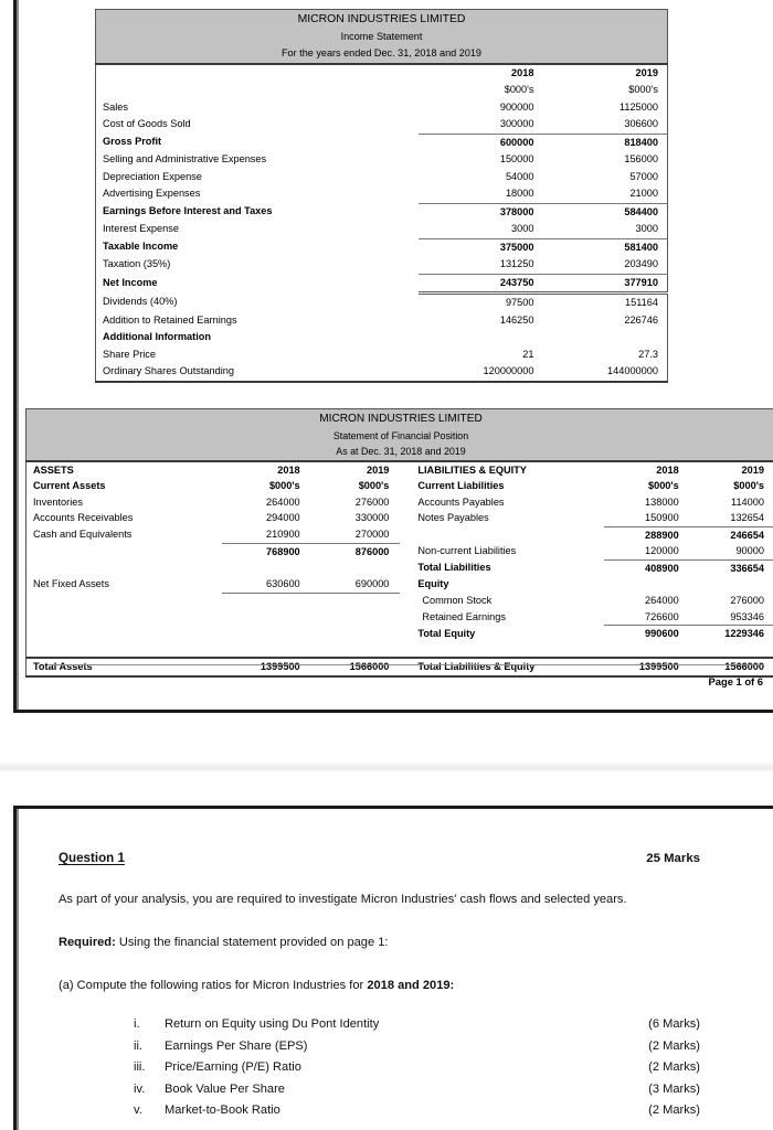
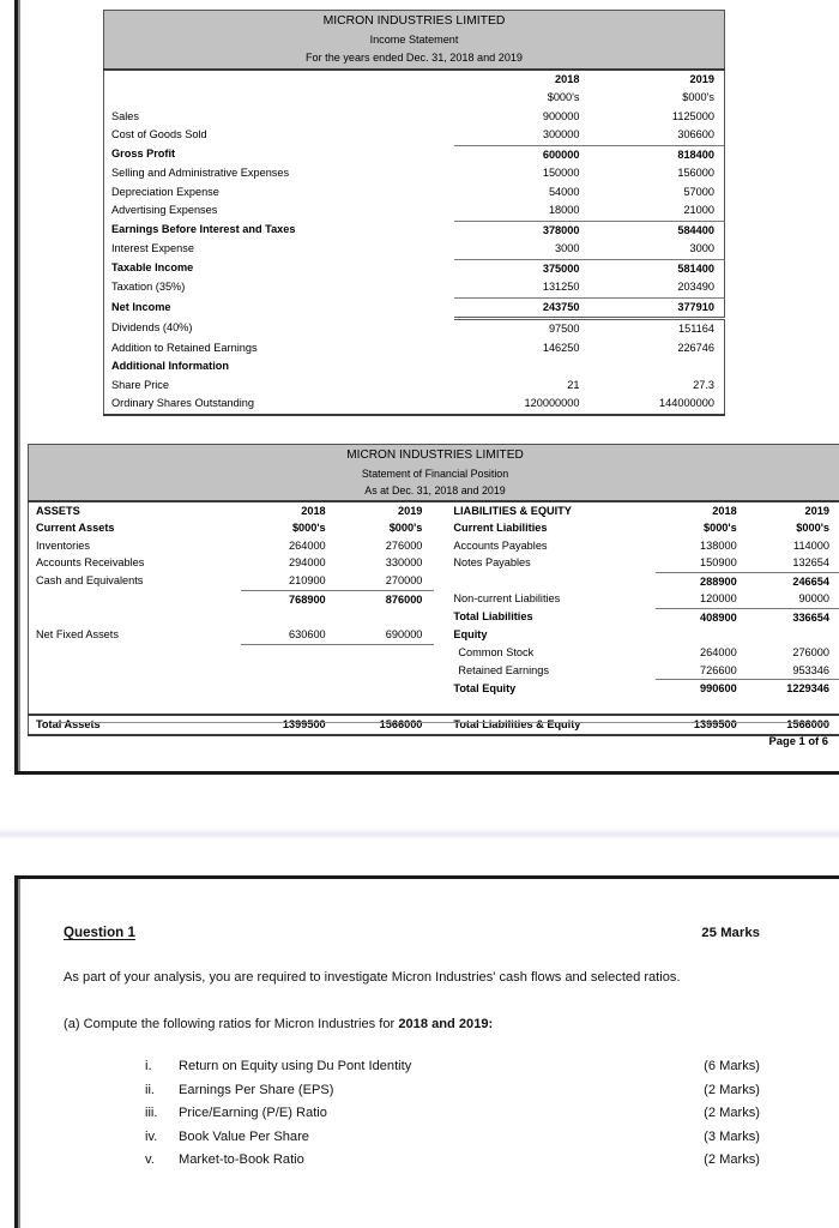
  MICRON INDUSTRIES LIMITED
  Income Statement
  For the years ended Dec. 31, 2018 and 2019
  	2018	2019
  	$000's	$000's
  Sales	900000	1125000
  Cost of Goods Sold	300000	306600
  Gross Profit	600000	818400
  Selling and Administrative Expenses	150000	156000
  Depreciation Expense	54000	57000
  Advertising Expenses	18000	21000
  Earnings Before Interest and Taxes	378000	584400
  Interest Expense	3000	3000
  Taxable Income	375000	581400
  Taxation (35%)	131250	203490
  Net Income	243750	377910
  Dividends (40%)	97500	151164
  Addition to Retained Earnings	146250	226746
  Additional Information
  Share Price	21	27.3
  Ordinary Shares Outstanding	120000000	144000000
  MICRON INDUSTRIES LIMITED
  Statement of Financial Position
  As at Dec. 31, 2018 and 2019
  ASSETS	2018	2019		LIABILITIES & EQUITY	2018	2019
  Current Assets	$000's	$000's		Current Liabilities	$000's	$000's
  Inventories	264000	276000		Accounts Payables	138000	114000
  Accounts Receivables	294000	330000		Notes Payables	150900	132654
  Cash and Equivalents	210900	270000			288900	246654
  	768900	876000		Non-current Liabilities	120000	90000
  				Total Liabilities	408900	336654
  Net Fixed Assets	630600	690000		Equity
  				Common Stock	264000	276000
  				Retained Earnings	726600	953346
  				Total Equity	990600	1229346
  Total Assets	1399500	1566000		Total Liabilities & Equity	1399500	1566000
  Page 1 of 6
  Question 1
  25 Marks
- As part of your analysis, you are required to investigate Micron Industries' cash flows and selected years.
+ As part of your analysis, you are required to investigate Micron Industries' cash flows and selected ratios.
- Required: Using the financial statement provided on page 1:
  (a) Compute the following ratios for Micron Industries for 2018 and 2019:
  i.
  Return on Equity using Du Pont Identity
  (6 Marks)
  ii.
  Earnings Per Share (EPS)
  (2 Marks)
  iii.
  Price/Earning (P/E) Ratio
  (2 Marks)
  iv.
  Book Value Per Share
  (3 Marks)
  v.
  Market-to-Book Ratio
  (2 Marks)
